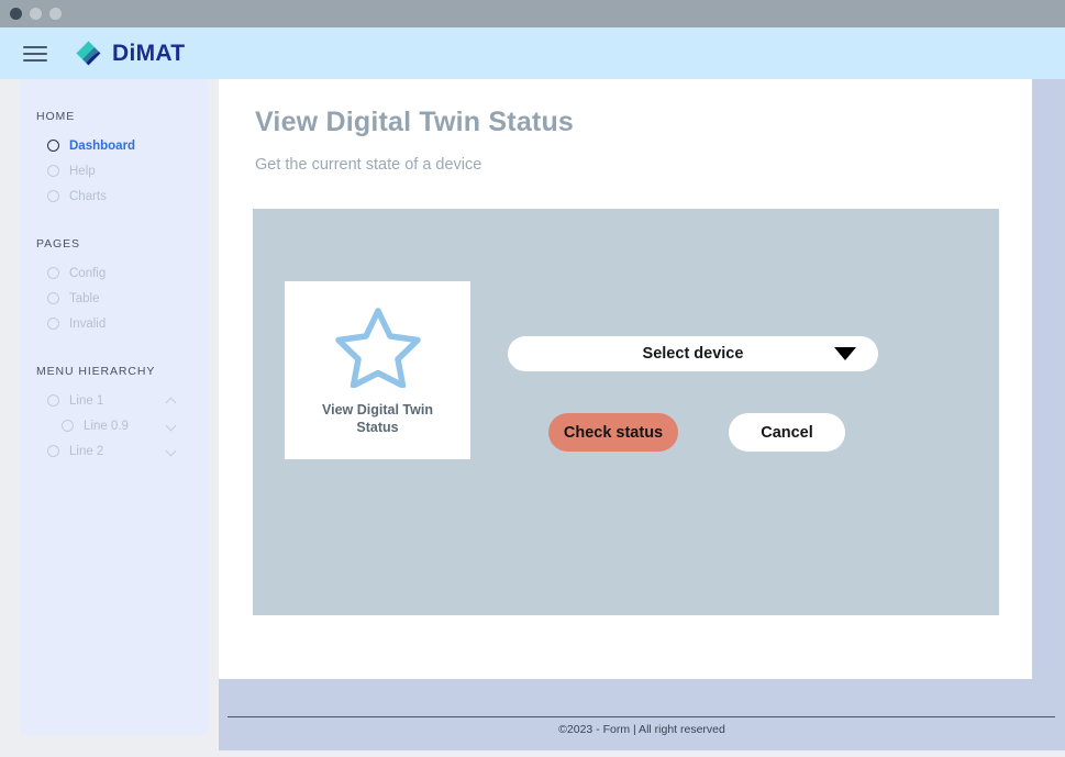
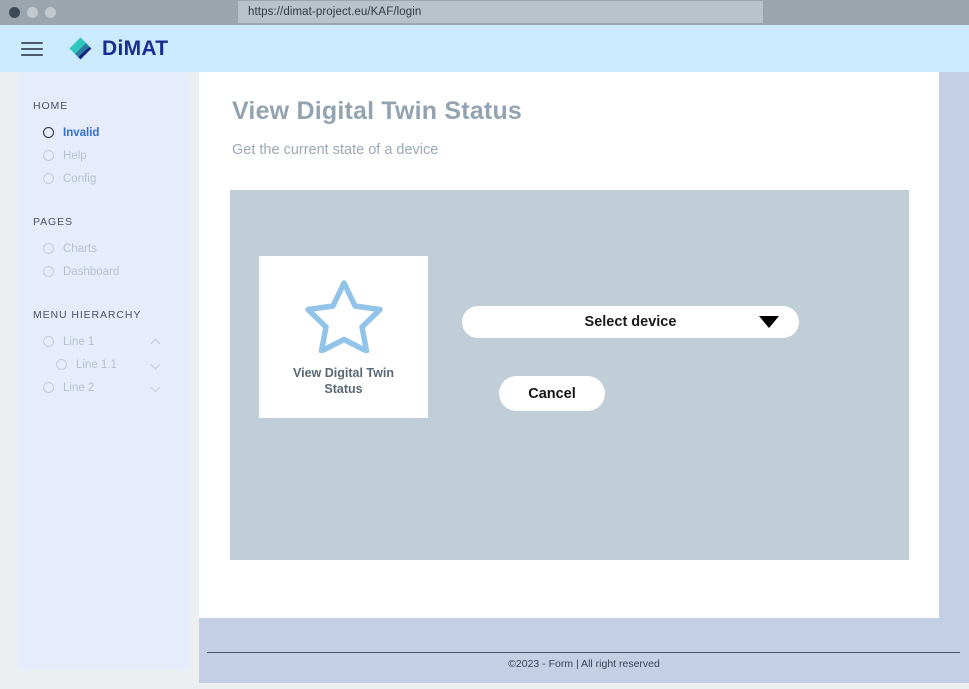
+ https://dimat-project.eu/KAF/login
  DiMAT
  HOME
- Dashboard
+ Invalid
  Help
- Charts
+ Config
  PAGES
- Config
+ Charts
- Table
- Invalid
+ Dashboard
  MENU HIERARCHY
  Line 1
- Line 0.9
+ Line 1.1
  Line 2
  View Digital Twin Status
  Get the current state of a device
  View Digital Twin Status
  Select device
- Check status
  Cancel
  ©2023 - Form | All right reserved
